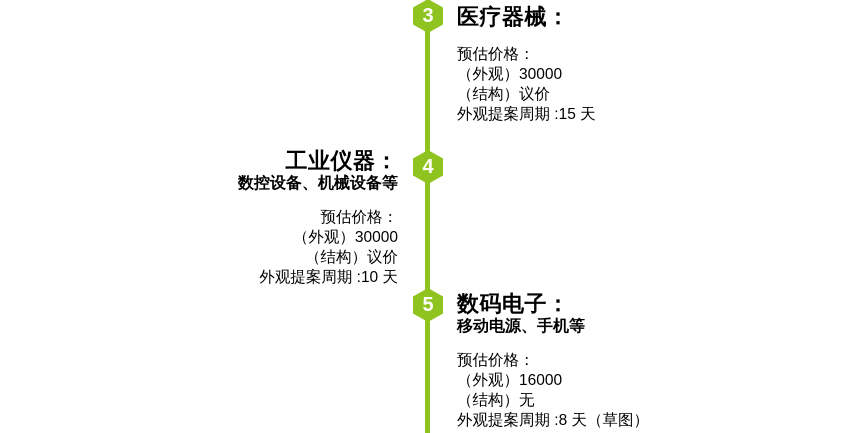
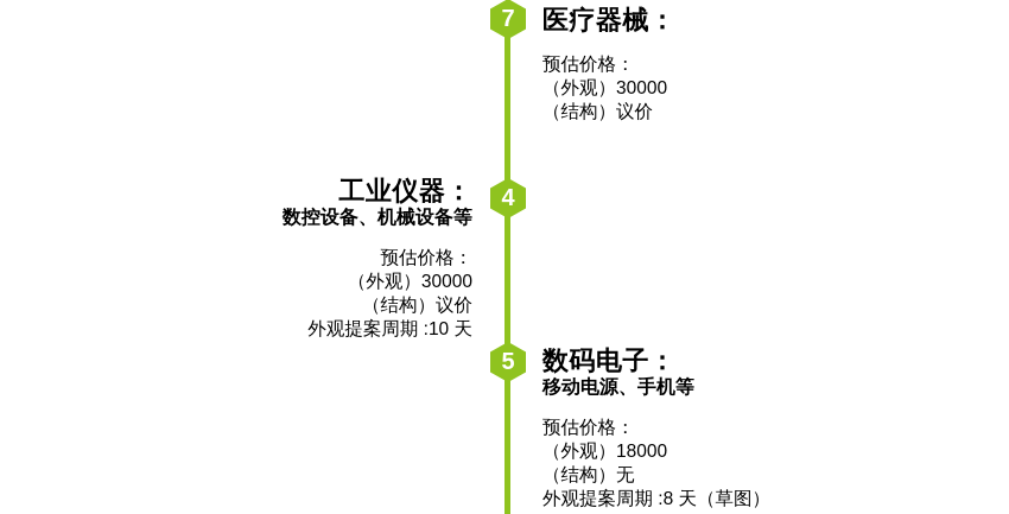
- 3
+ 7
  4
  5
  医疗器械：
  预估价格：
  （外观）30000
  （结构）议价
- 外观提案周期 :15 天
  工业仪器：
  数控设备、机械设备等
  预估价格：
  （外观）30000
  （结构）议价
  外观提案周期 :10 天
  数码电子：
  移动电源、手机等
  预估价格：
- （外观）16000
+ （外观）18000
  （结构）无
  外观提案周期 :8 天（草图）
